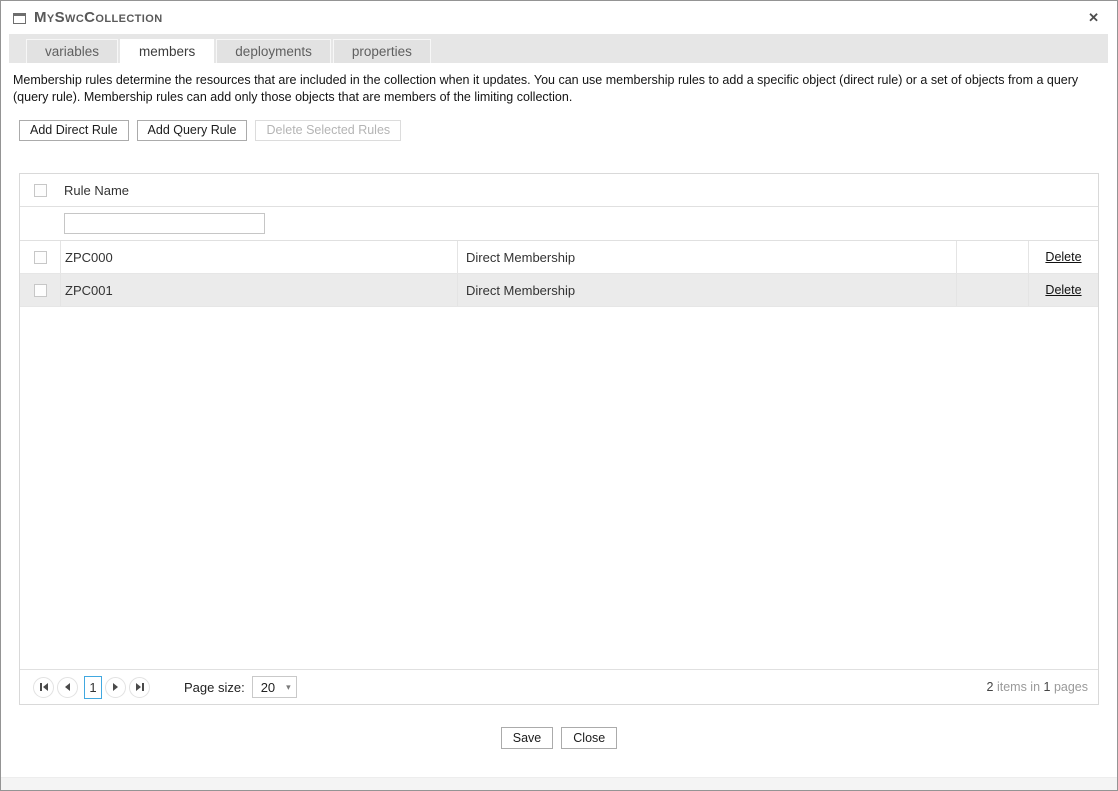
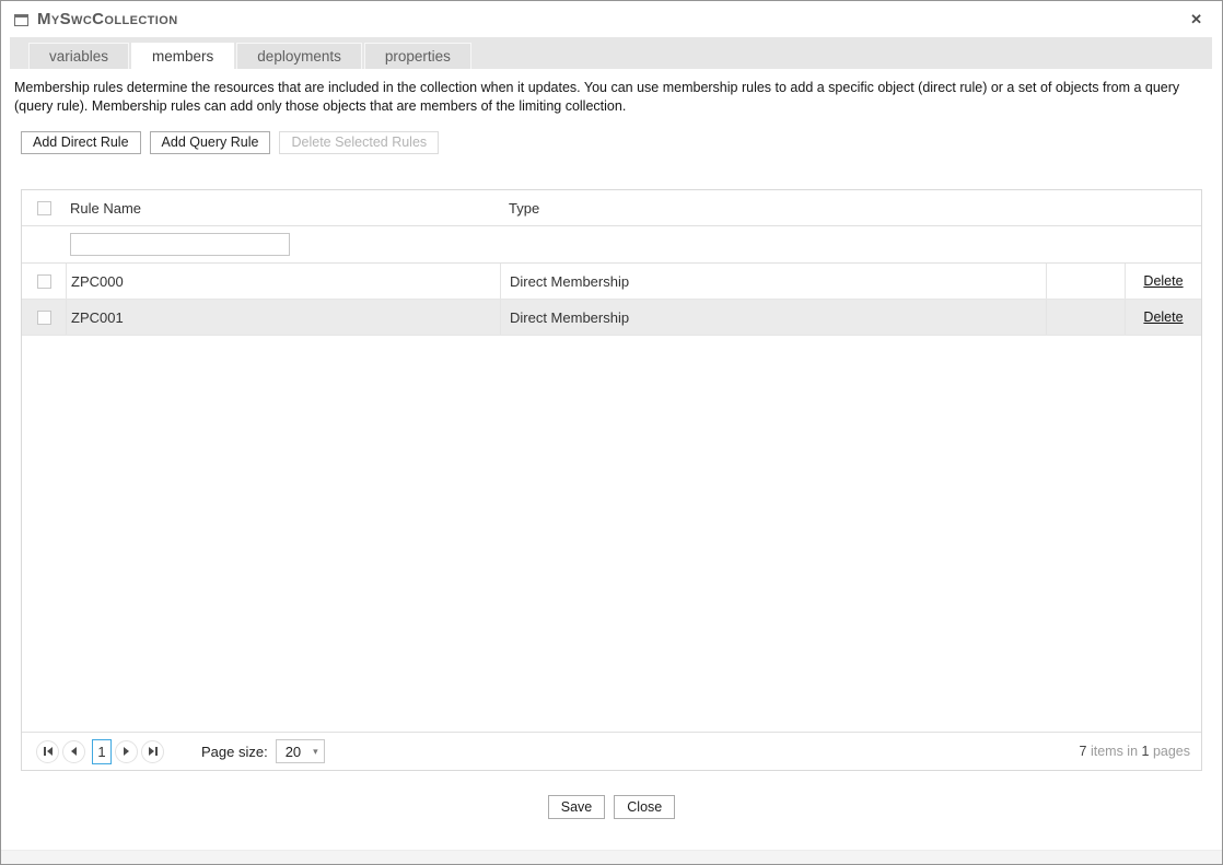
  MySwcCollection
  ✕
  variables
  members
  deployments
  properties
  Membership rules determine the resources that are included in the collection when it updates. You can use membership rules to add a specific object (direct rule) or a set of objects from a query (query rule). Membership rules can add only those objects that are members of the limiting collection.
  Add Direct Rule
  Add Query Rule
  Delete Selected Rules
  Rule Name
+ Type
  ZPC000
  Direct Membership
  Delete
  ZPC001
  Direct Membership
  Delete
  1
  Page size:
  20
  ▾
- 2 items in 1 pages
+ 7 items in 1 pages
  Save
  Close
